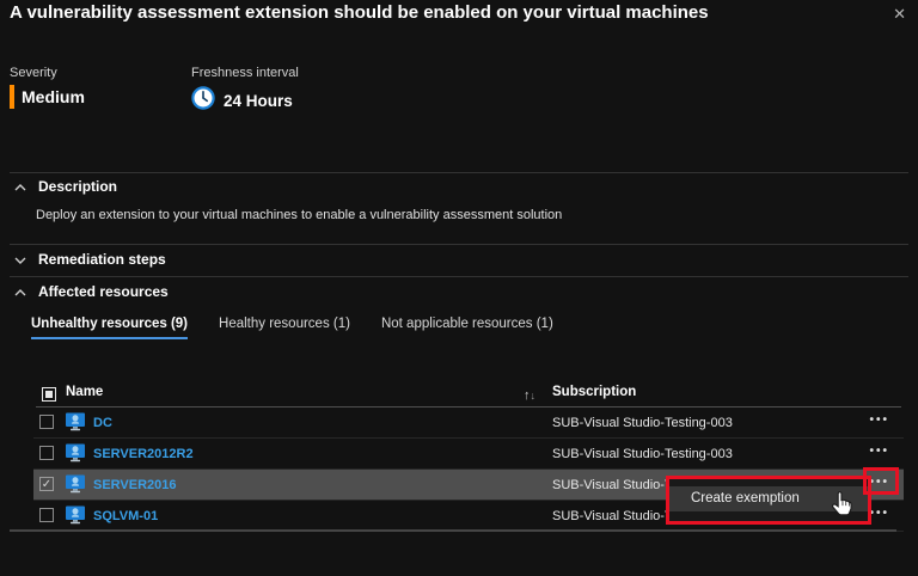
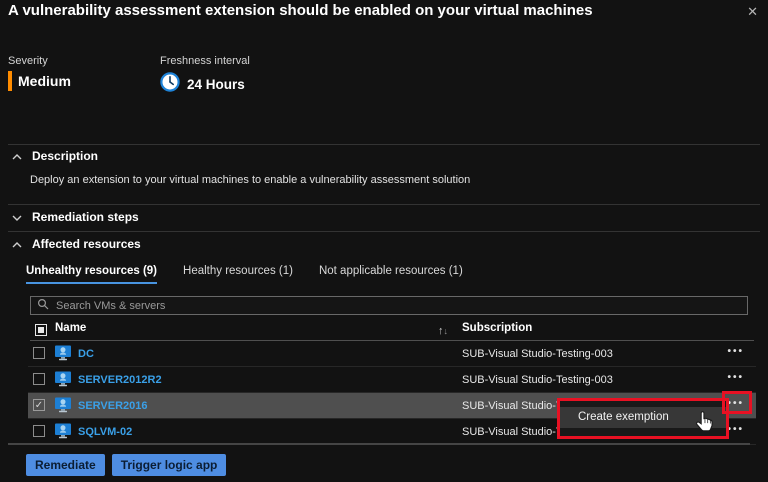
  A vulnerability assessment extension should be enabled on your virtual machines
  ✕
  Severity
  Medium
  Freshness interval
  24 Hours
  Description
  Deploy an extension to your virtual machines to enable a vulnerability assessment solution
  Remediation steps
  Affected resources
  Unhealthy resources (9)
  Healthy resources (1)
  Not applicable resources (1)
+ Search VMs & servers
  Name
  ↑↓
  Subscription
  DC
  SUB-Visual Studio-Testing-003
  •••
  SERVER2012R2
  SUB-Visual Studio-Testing-003
  •••
  ✓
  SERVER2016
  •••
- SQLVM-01
+ SQLVM-02
  •••
+ Remediate
+ Trigger logic app
  Create exemption
